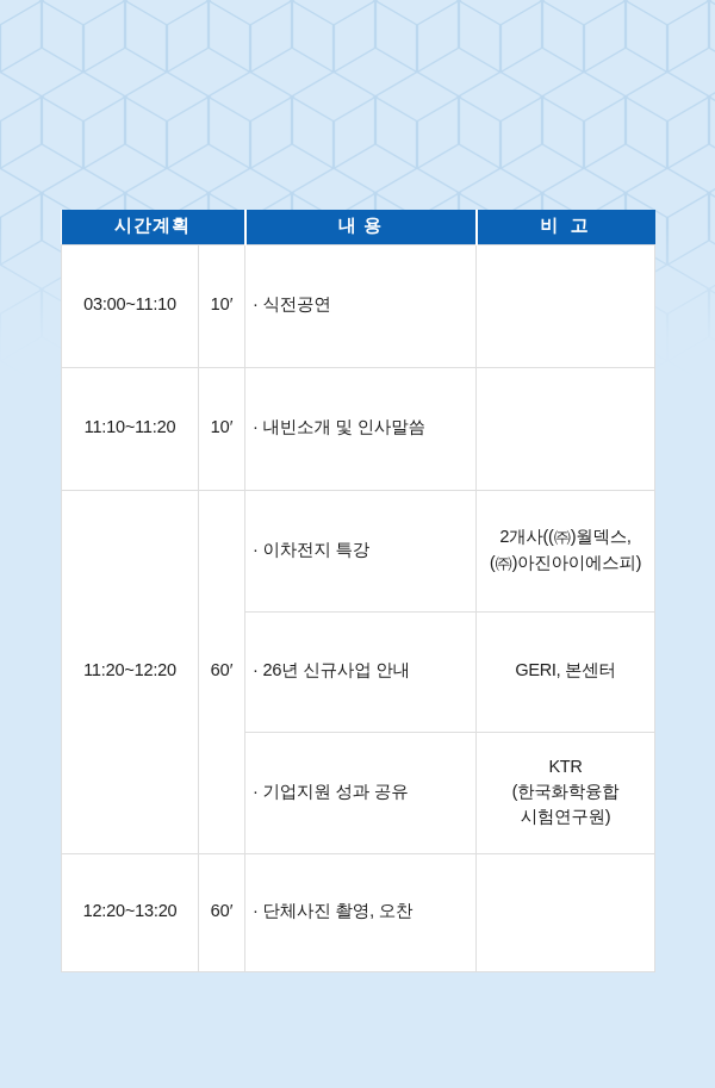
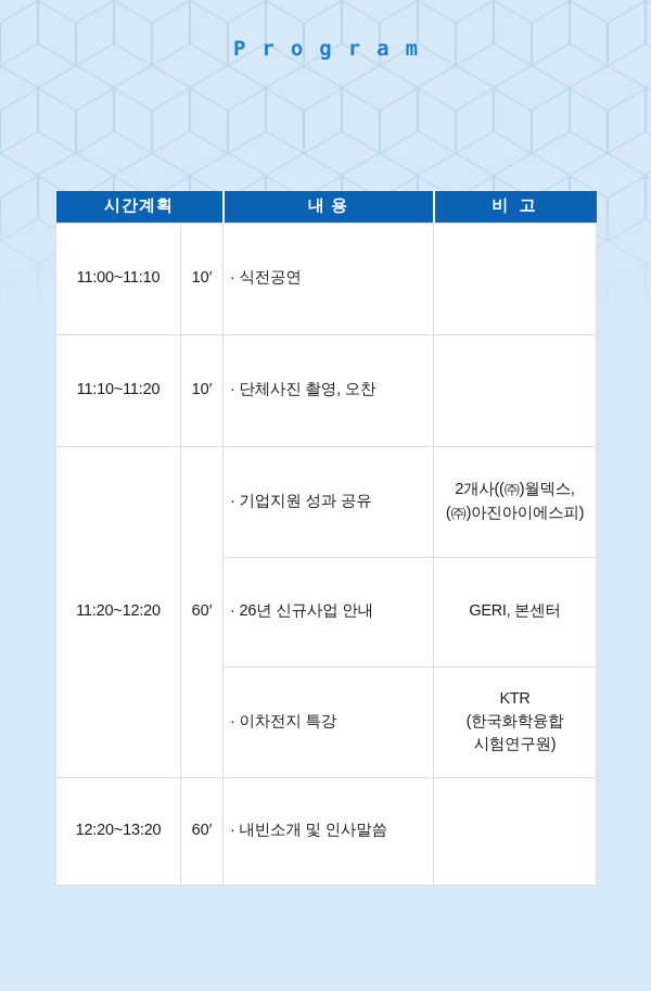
+ Program
  시간계획	내 용	비 고
- 03:00~11:10	10′	· 식전공연
+ 11:00~11:10	10′	· 식전공연
- 11:10~11:20	10′	· 내빈소개 및 인사말씀
+ 11:10~11:20	10′	· 단체사진 촬영, 오찬
- 11:20~12:20	60′	· 이차전지 특강	2개사((㈜)월덱스, (㈜)아진아이에스피)
+ 11:20~12:20	60′	· 기업지원 성과 공유	2개사((㈜)월덱스, (㈜)아진아이에스피)
  · 26년 신규사업 안내	GERI, 본센터
- · 기업지원 성과 공유	KTR (한국화학융합 시험연구원)
+ · 이차전지 특강	KTR (한국화학융합 시험연구원)
- 12:20~13:20	60′	· 단체사진 촬영, 오찬
+ 12:20~13:20	60′	· 내빈소개 및 인사말씀
